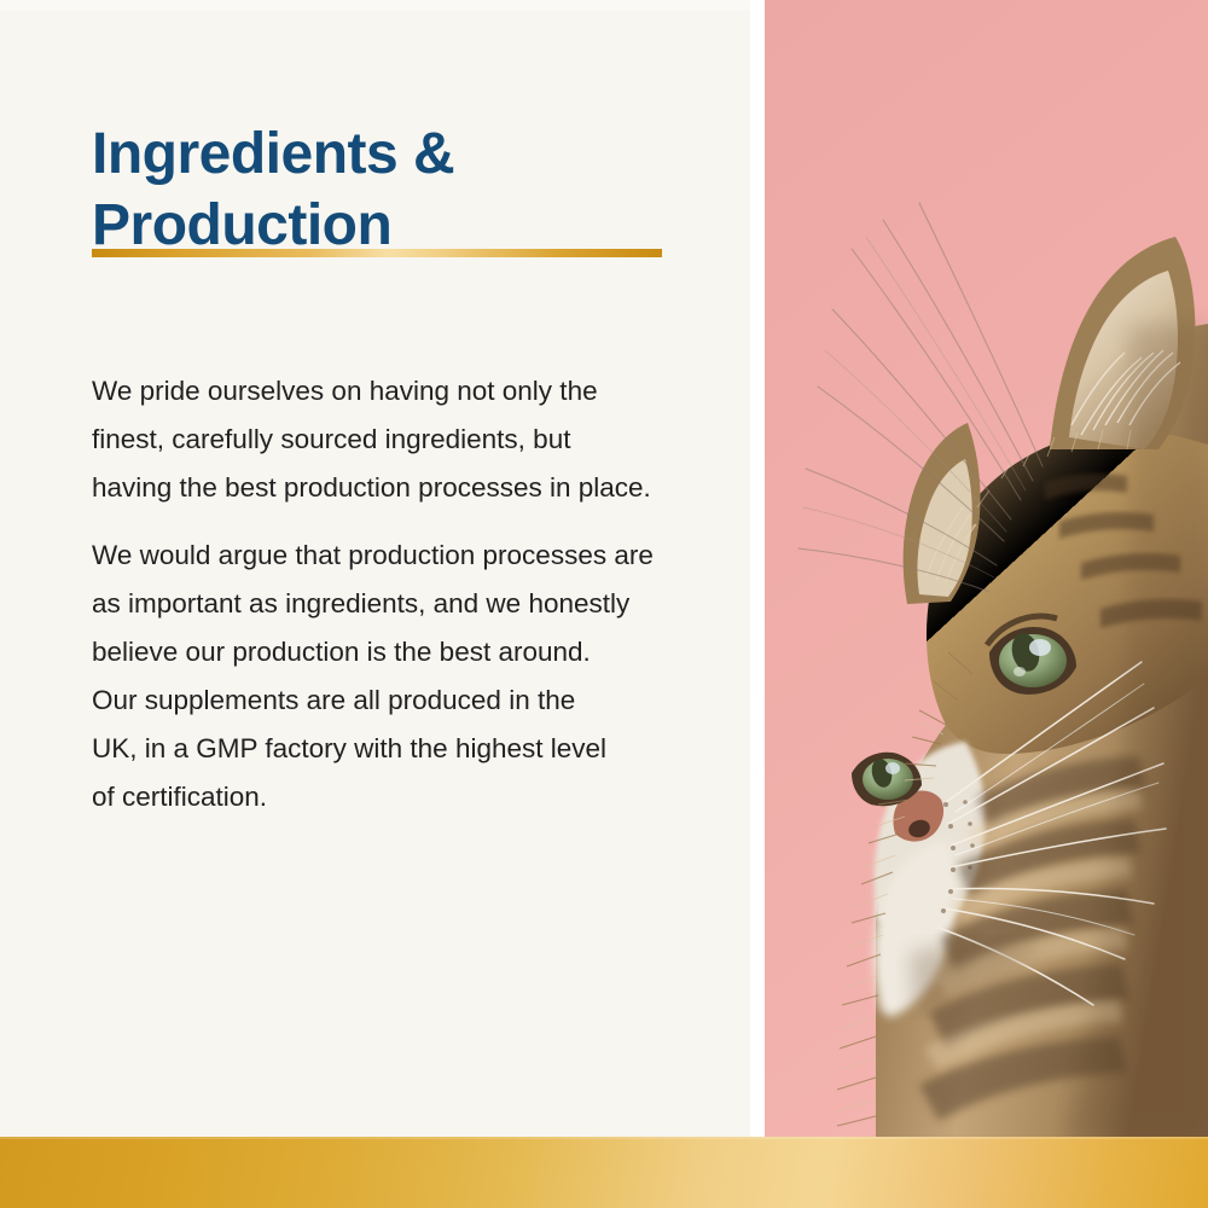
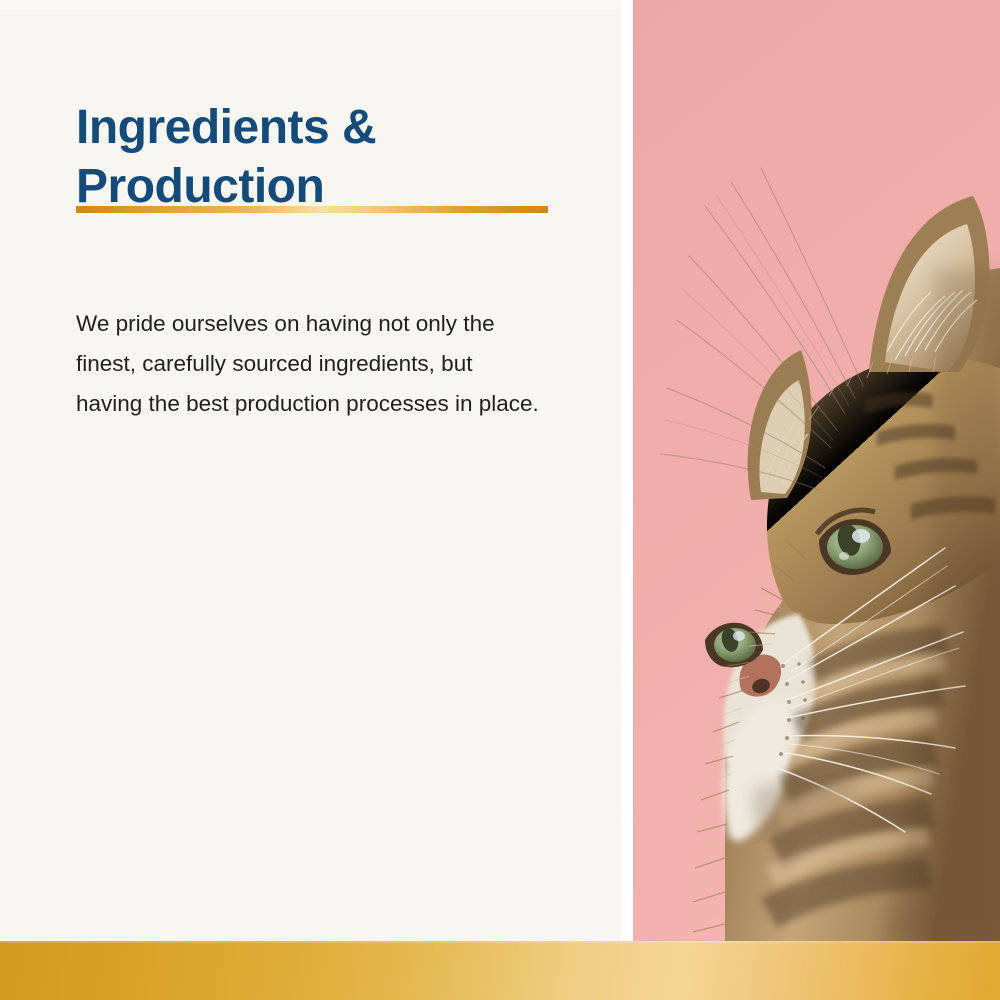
  Ingredients &
  Production
  We pride ourselves on having not only the
  finest, carefully sourced ingredients, but
  having the best production processes in place.
- We would argue that production processes are
- as important as ingredients, and we honestly
- believe our production is the best around.
- Our supplements are all produced in the
- UK, in a GMP factory with the highest level
- of certification.
